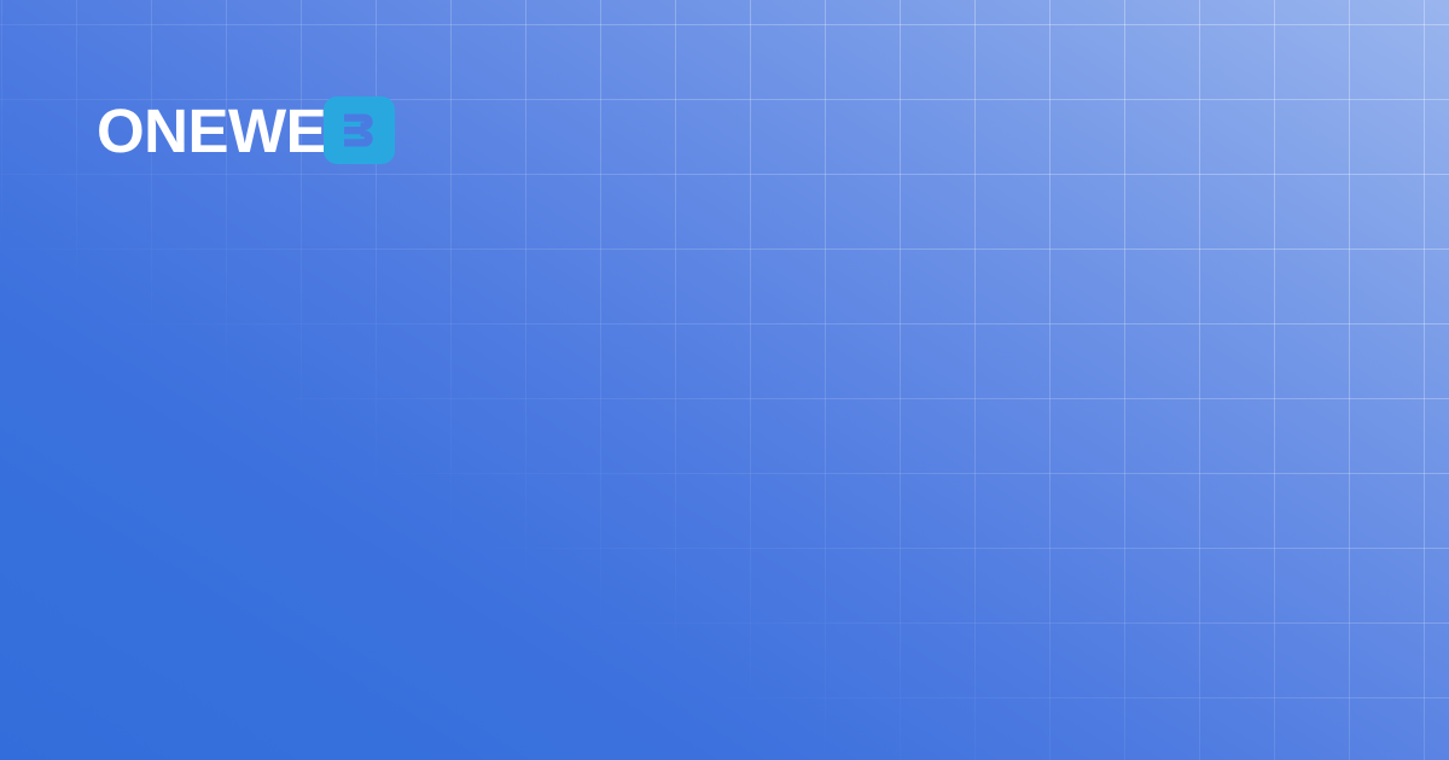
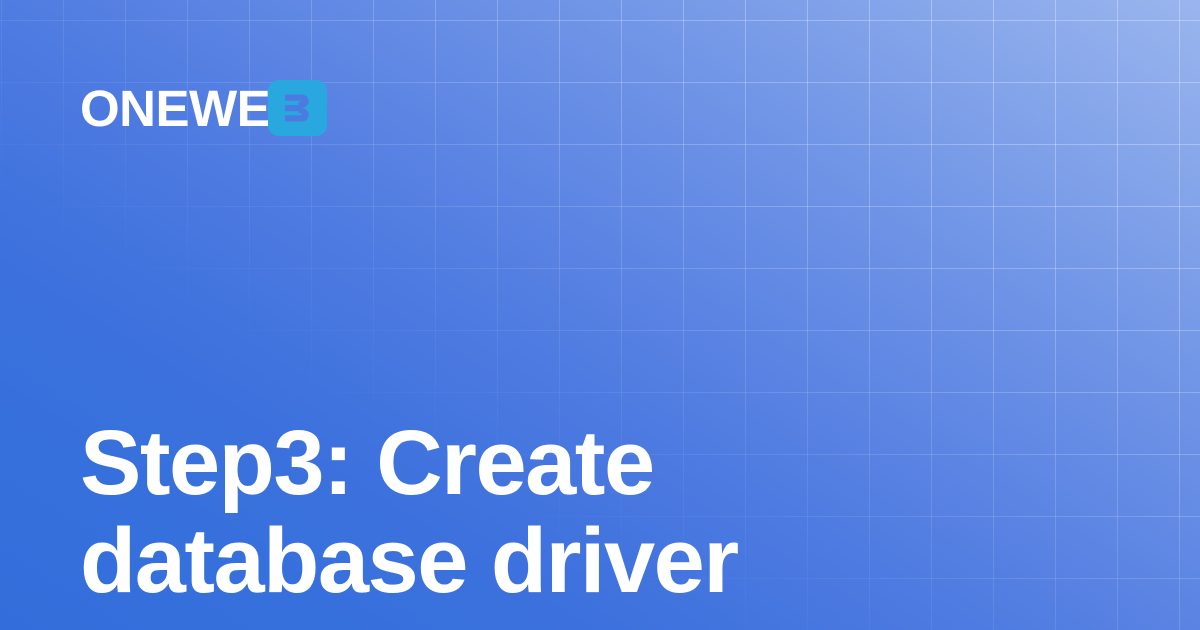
  ONEWE
+ Step3: Create
+ database driver
